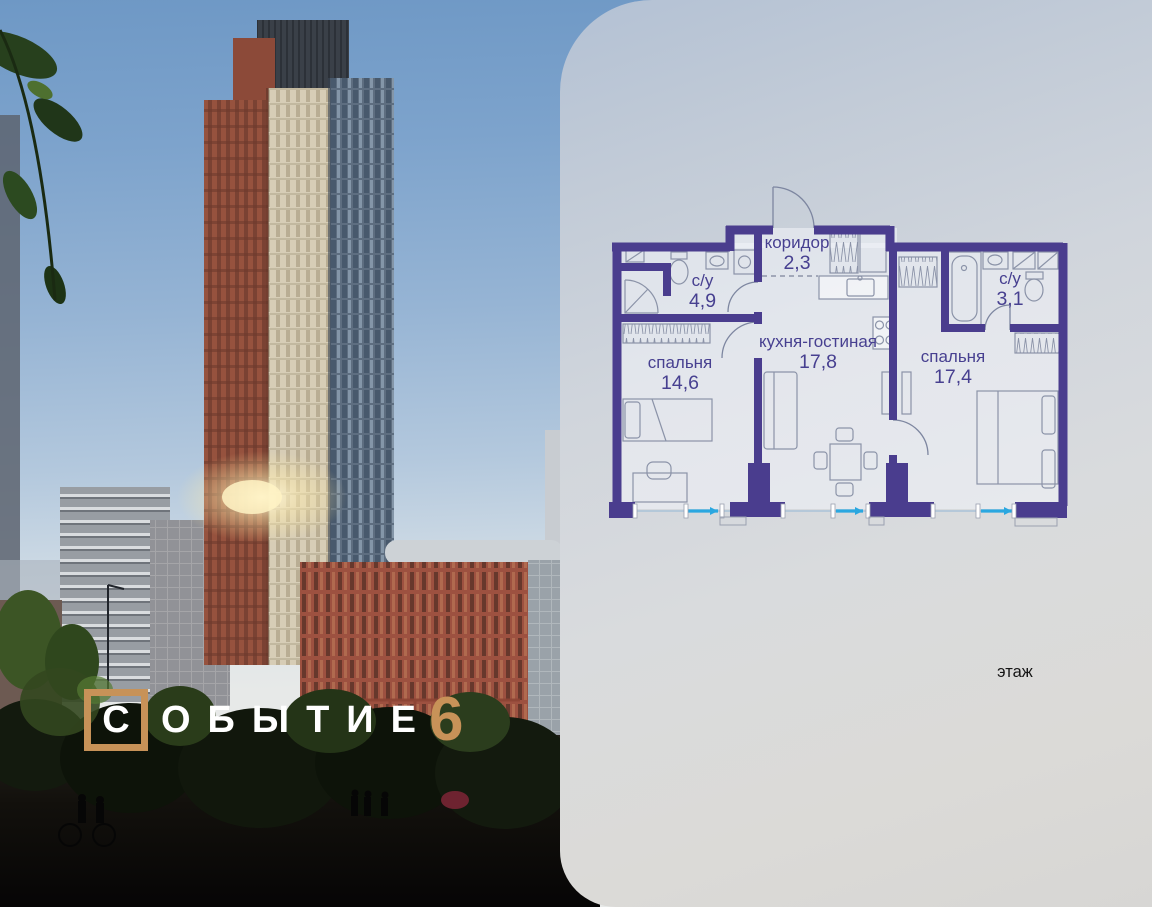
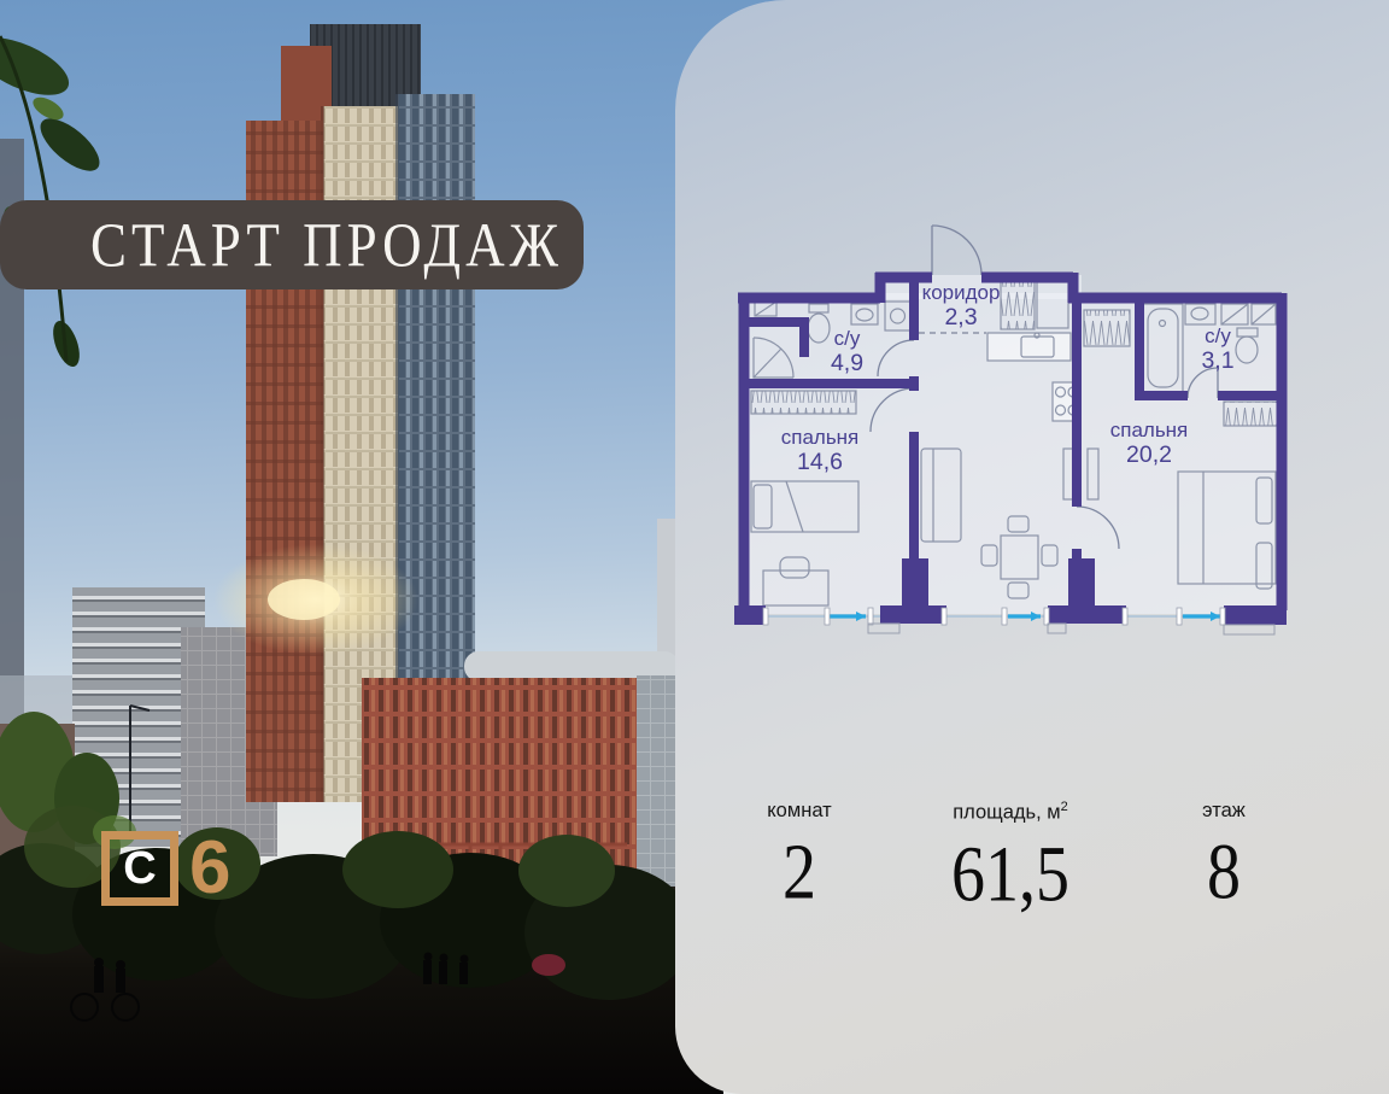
+ СТАРТ ПРОДАЖ
  С
- ОБЫТИЕ
  6
  с/у
  4,9
  коридор
  2,3
- кухня-гостиная
- 17,8
  спальня
  14,6
  с/у
  3,1
  спальня
- 17,4
+ 20,2
+ комнат
+ 2
+ площадь, м2
+ 61,5
  этаж
+ 8
